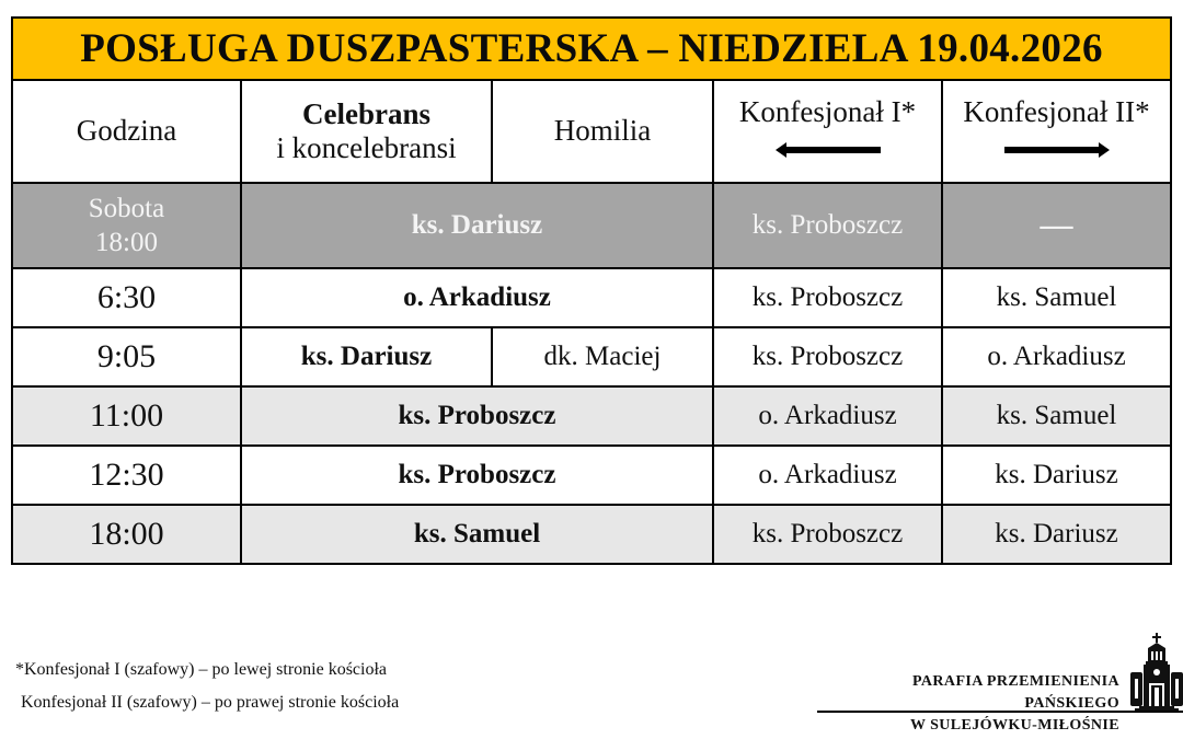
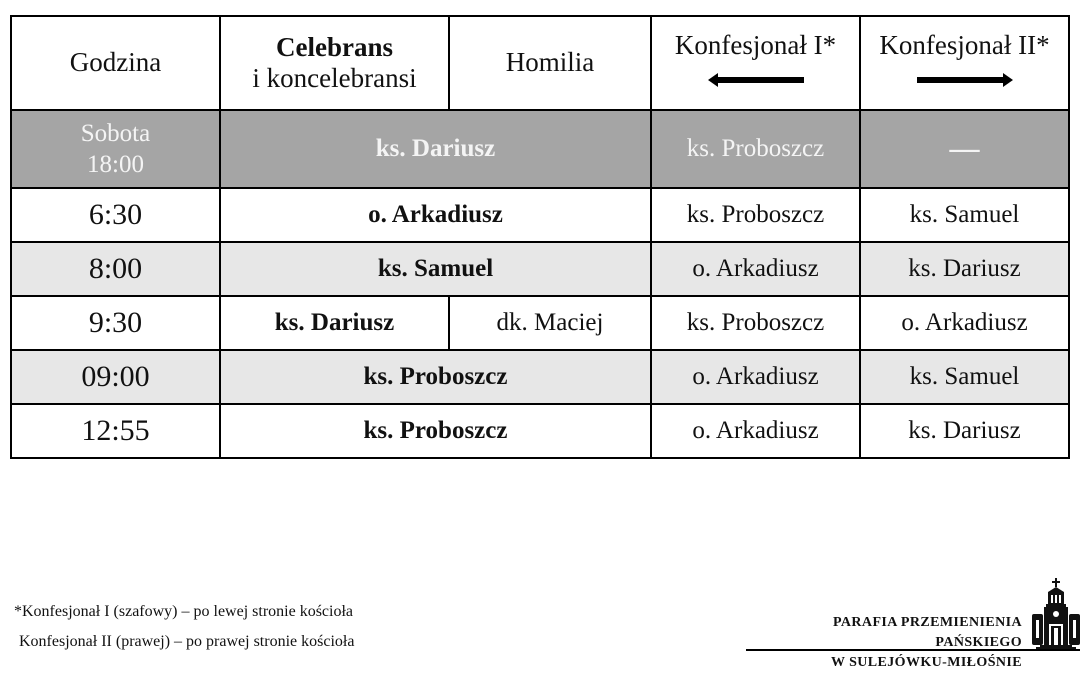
- POSŁUGA DUSZPASTERSKA – NIEDZIELA 19.04.2026
  Godzina	Celebrans i koncelebransi	Homilia	Konfesjonał I*	Konfesjonał II*
  Sobota 18:00	ks. Dariusz	ks. Proboszcz	—
  6:30	o. Arkadiusz	ks. Proboszcz	ks. Samuel
+ 8:00	ks. Samuel	o. Arkadiusz	ks. Dariusz
- 9:05	ks. Dariusz	dk. Maciej	ks. Proboszcz	o. Arkadiusz
+ 9:30	ks. Dariusz	dk. Maciej	ks. Proboszcz	o. Arkadiusz
- 11:00	ks. Proboszcz	o. Arkadiusz	ks. Samuel
+ 09:00	ks. Proboszcz	o. Arkadiusz	ks. Samuel
- 12:30	ks. Proboszcz	o. Arkadiusz	ks. Dariusz
+ 12:55	ks. Proboszcz	o. Arkadiusz	ks. Dariusz
- 18:00	ks. Samuel	ks. Proboszcz	ks. Dariusz
  *Konfesjonał I (szafowy) – po lewej stronie kościoła
- Konfesjonał II (szafowy) – po prawej stronie kościoła
+ Konfesjonał II (prawej) – po prawej stronie kościoła
  PARAFIA PRZEMIENIENIA PAŃSKIEGO
  W SULEJÓWKU-MIŁOŚNIE
